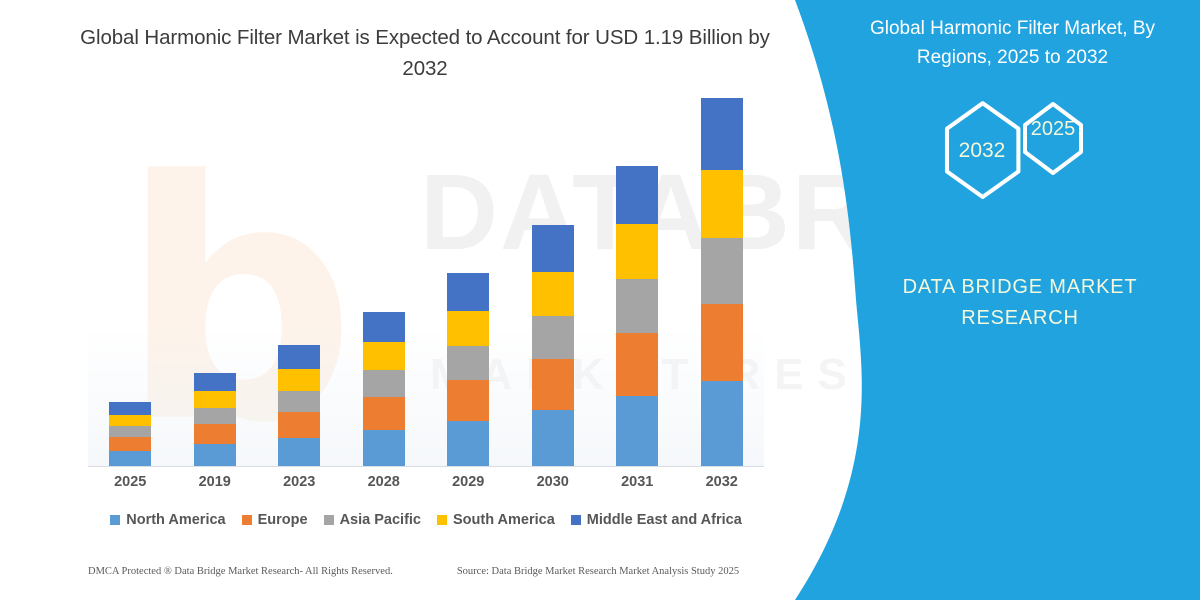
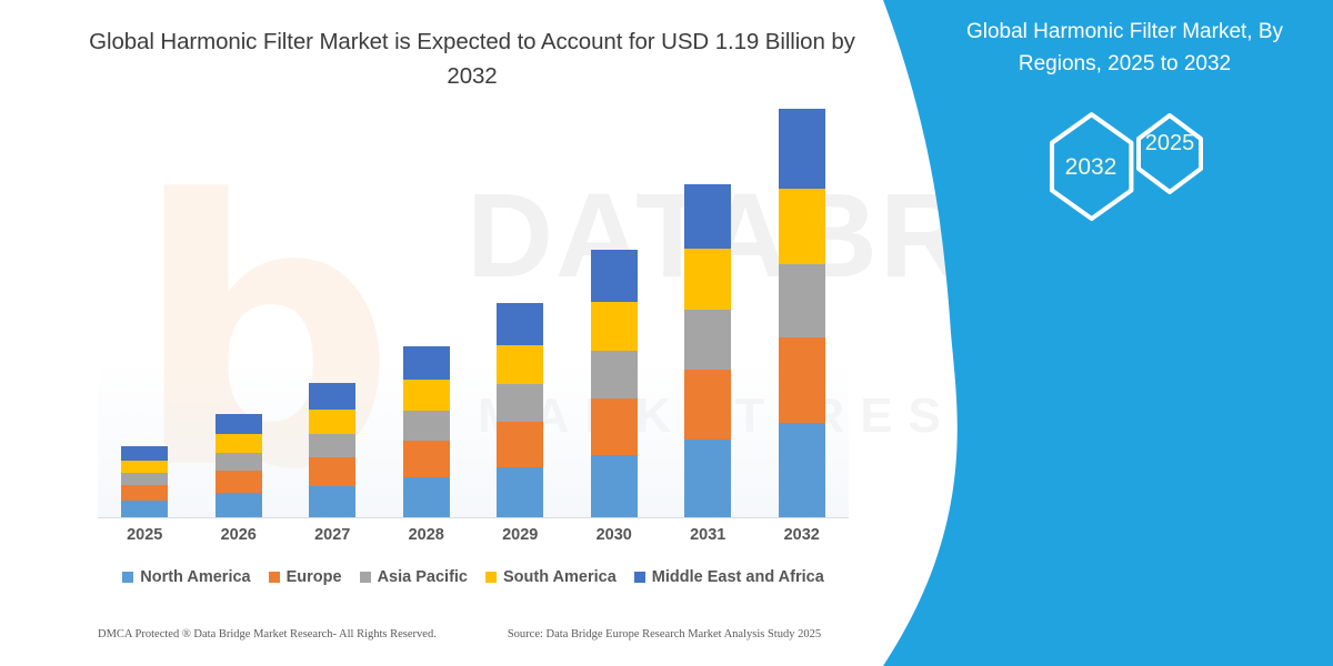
  Global Harmonic Filter Market is Expected to Account for USD 1.19 Billion by 2032
  2025
- 2019
+ 2026
- 2023
+ 2027
  2028
  2029
  2030
  2031
  2032
  North America
  Europe
  Asia Pacific
  South America
  Middle East and Africa
  DMCA Protected ® Data Bridge Market Research- All Rights Reserved.
- Source: Data Bridge Market Research Market Analysis Study 2025
+ Source: Data Bridge Europe Research Market Analysis Study 2025
  Global Harmonic Filter Market, By Regions, 2025 to 2032
  2032
  2025
- DATA BRIDGE MARKET
- RESEARCH
